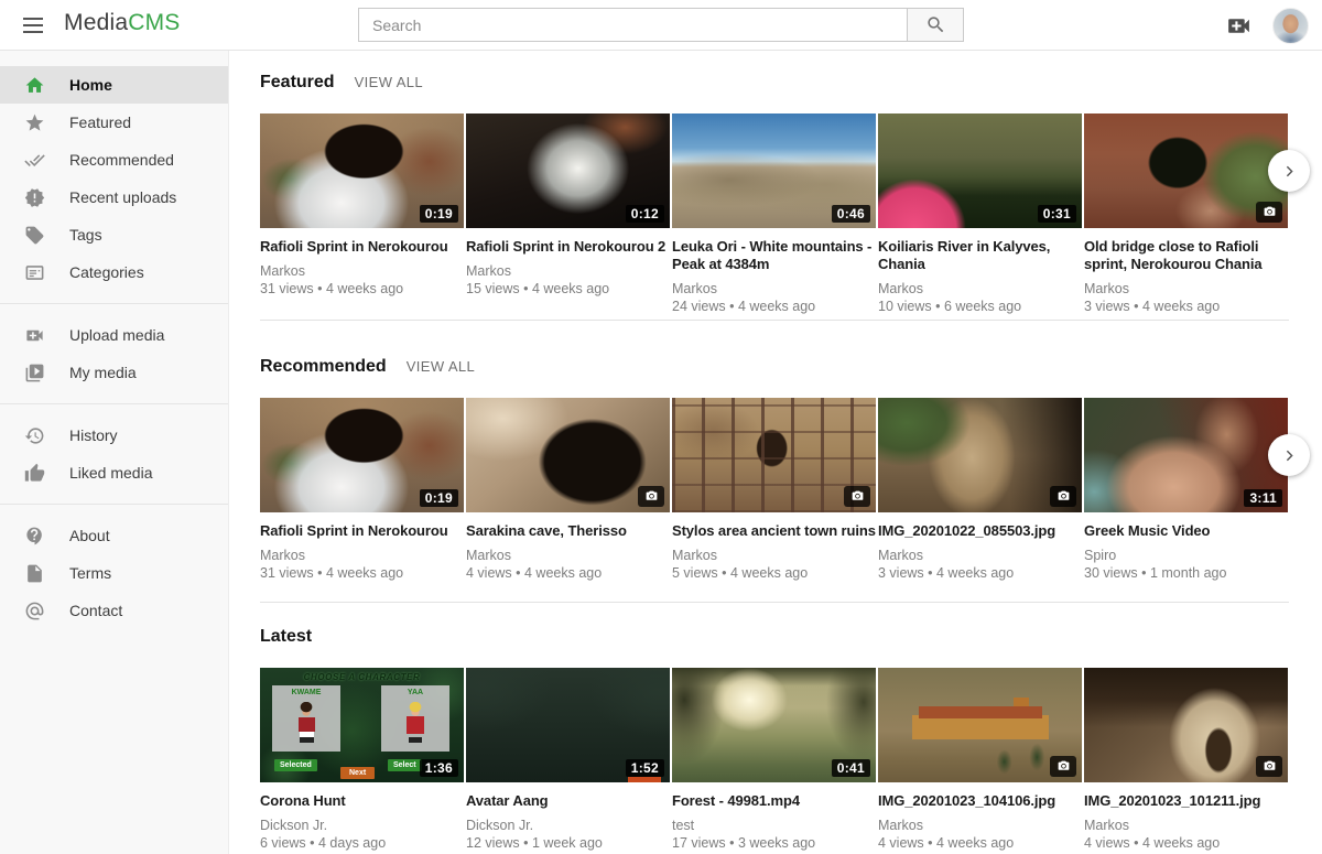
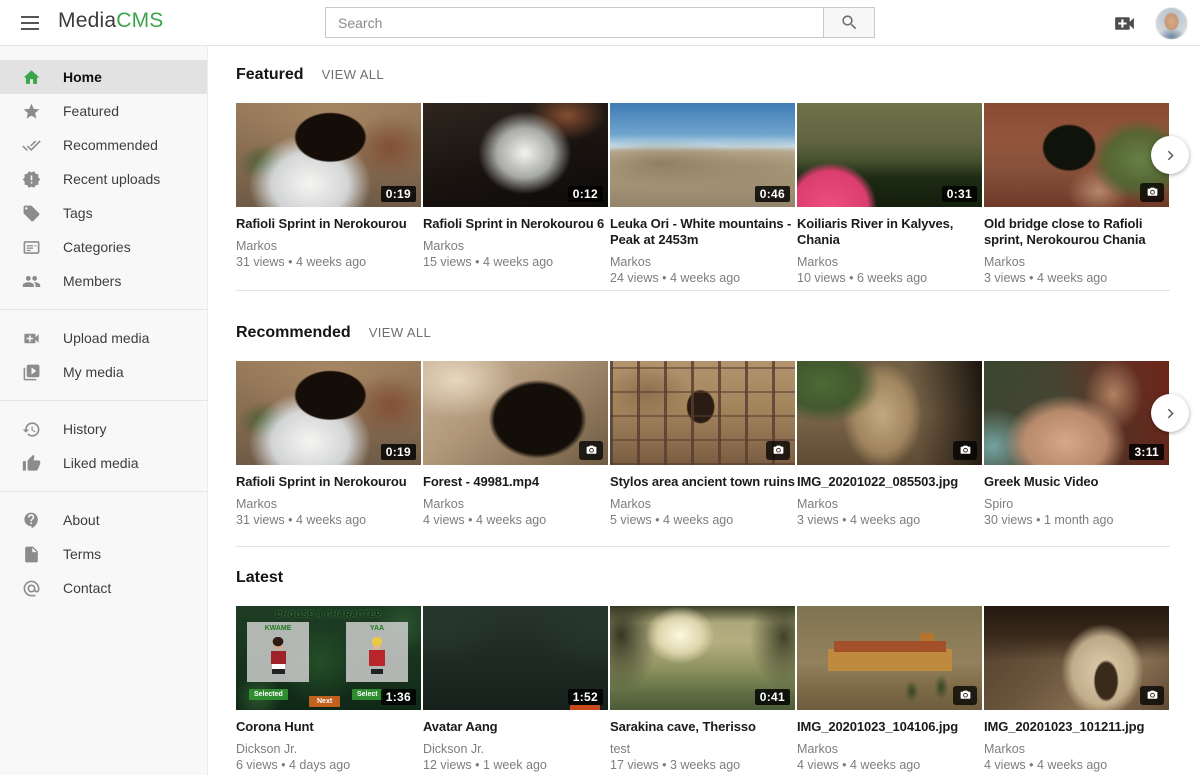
  MediaCMS
  Search
  Home
  Featured
  Recommended
  Recent uploads
  Tags
  Categories
+ Members
  Upload media
  My media
  History
  Liked media
  About
  Terms
  Contact
  Featured
  VIEW ALL
  0:19
  Rafioli Sprint in Nerokourou
  Markos
  31 views • 4 weeks ago
  0:12
- Rafioli Sprint in Nerokourou 2
+ Rafioli Sprint in Nerokourou 6
  Markos
  15 views • 4 weeks ago
  0:46
- Leuka Ori - White mountains - Peak at 4384m
+ Leuka Ori - White mountains - Peak at 2453m
  Markos
  24 views • 4 weeks ago
  0:31
  Koiliaris River in Kalyves, Chania
  Markos
  10 views • 6 weeks ago
  Old bridge close to Rafioli sprint, Nerokourou Chania
  Markos
  3 views • 4 weeks ago
  Recommended
  VIEW ALL
  0:19
  Rafioli Sprint in Nerokourou
  Markos
  31 views • 4 weeks ago
- Sarakina cave, Therisso
+ Forest - 49981.mp4
  Markos
  4 views • 4 weeks ago
  Stylos area ancient town ruins
  Markos
  5 views • 4 weeks ago
  IMG_20201022_085503.jpg
  Markos
  3 views • 4 weeks ago
  3:11
  Greek Music Video
  Spiro
  30 views • 1 month ago
  Latest
  CHOOSE A CHARACTER
  1:36
  Corona Hunt
  Dickson Jr.
  6 views • 4 days ago
  1:52
  Avatar Aang
  Dickson Jr.
  12 views • 1 week ago
  0:41
- Forest - 49981.mp4
+ Sarakina cave, Therisso
  test
  17 views • 3 weeks ago
  IMG_20201023_104106.jpg
  Markos
  4 views • 4 weeks ago
  IMG_20201023_101211.jpg
  Markos
  4 views • 4 weeks ago
